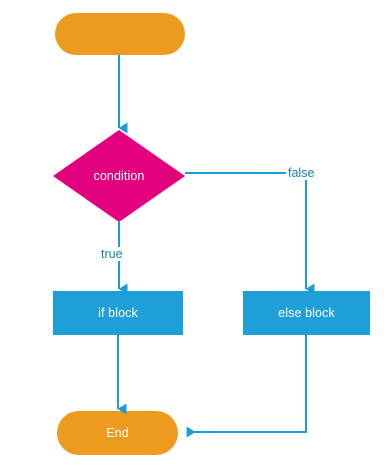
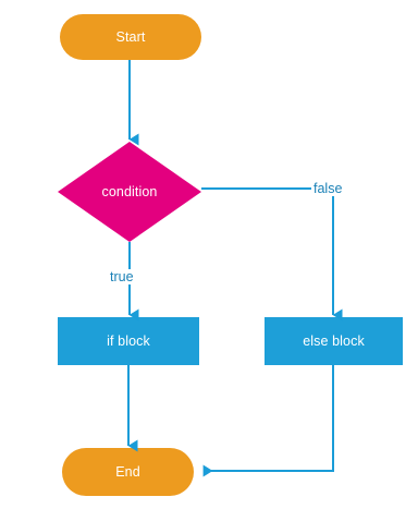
+ Start
  condition
  if block
  else block
  End
  true
  false
